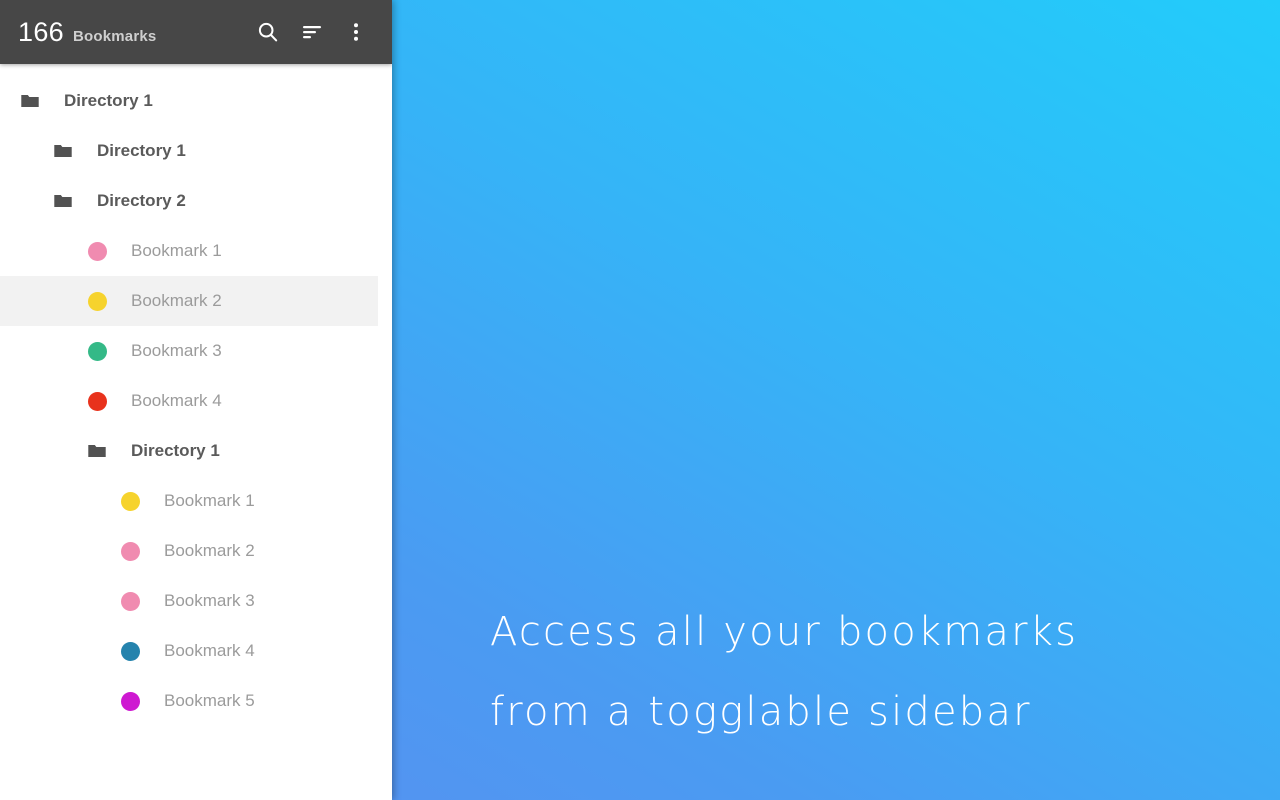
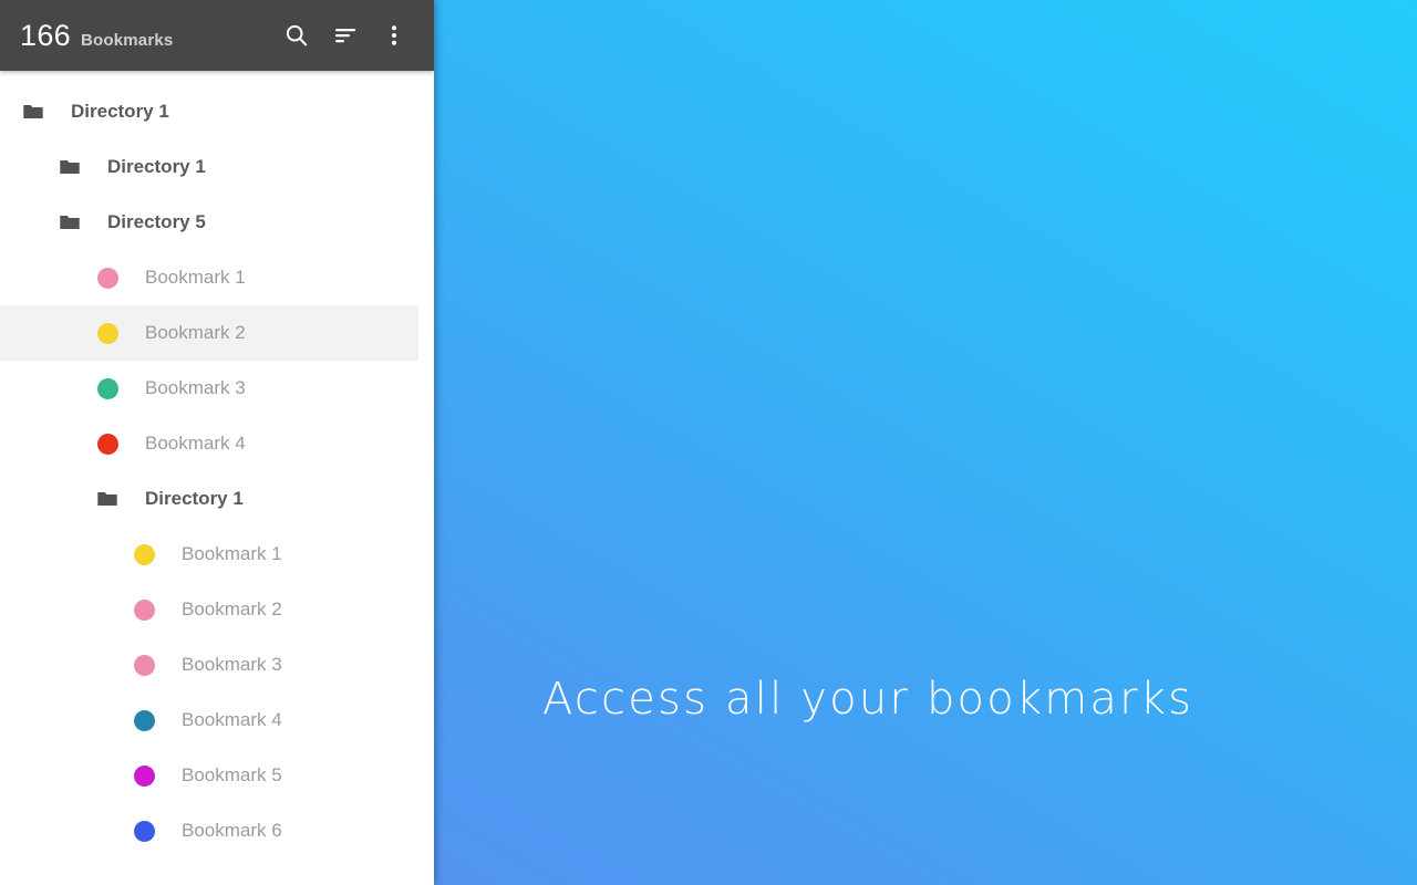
  Access all your bookmarks
- from a togglable sidebar
  166
  Bookmarks
  Directory 1
  Directory 1
- Directory 2
+ Directory 5
  Bookmark 1
  Bookmark 2
  Bookmark 3
  Bookmark 4
  Directory 1
  Bookmark 1
  Bookmark 2
  Bookmark 3
  Bookmark 4
  Bookmark 5
+ Bookmark 6
